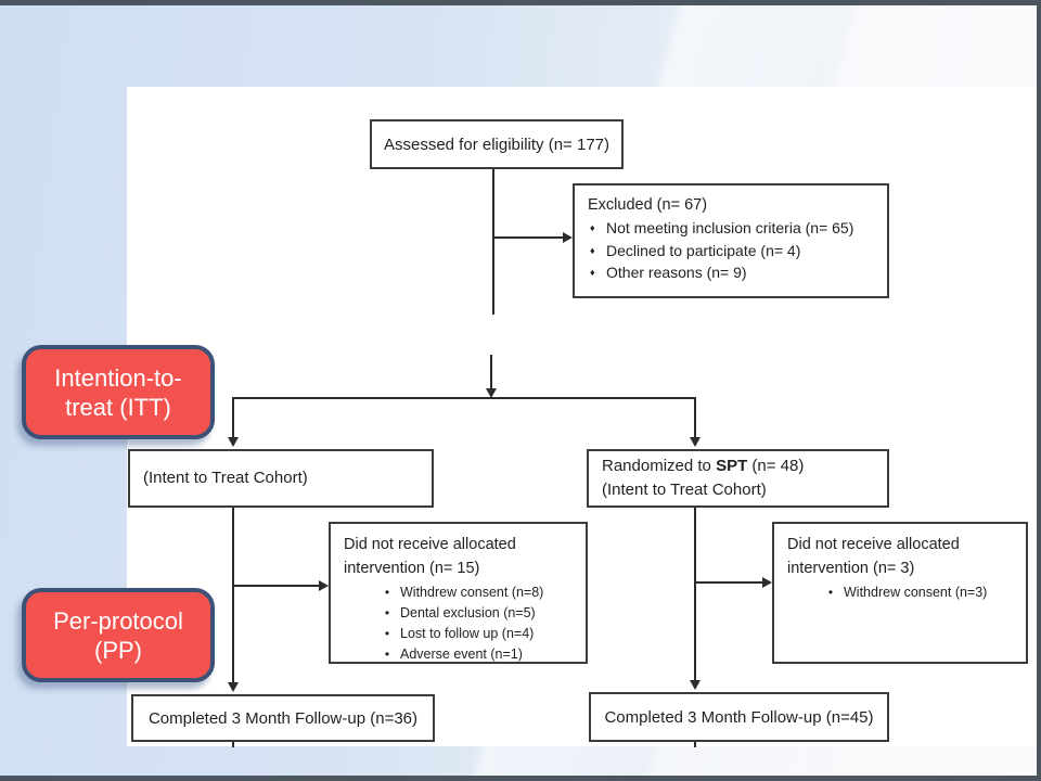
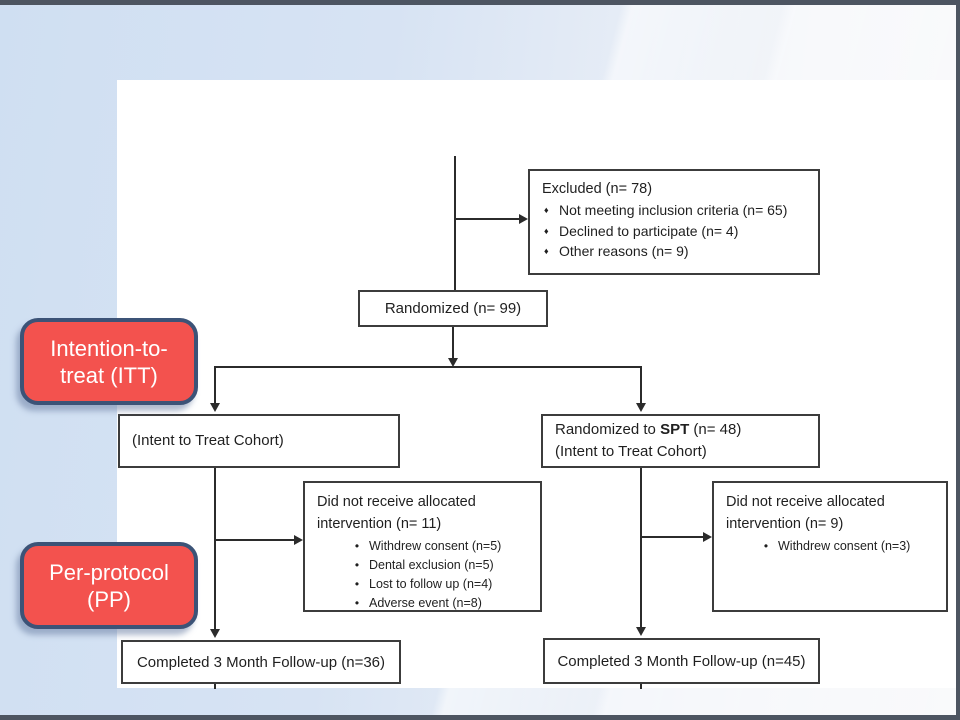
- Assessed for eligibility (n= 177)
- Excluded (n= 67)
+ Excluded (n= 78)
  ♦
  Not meeting inclusion criteria (n= 65)
  ♦
  Declined to participate (n= 4)
  ♦
  Other reasons (n= 9)
+ Randomized (n= 99)
  (Intent to Treat Cohort)
  Randomized to SPT (n= 48)
  (Intent to Treat Cohort)
  Did not receive allocated
- intervention (n= 15)
+ intervention (n= 11)
  •
- Withdrew consent (n=8)
+ Withdrew consent (n=5)
  •
  Dental exclusion (n=5)
  •
  Lost to follow up (n=4)
  •
- Adverse event (n=1)
+ Adverse event (n=8)
  Did not receive allocated
- intervention (n= 3)
+ intervention (n= 9)
  •
  Withdrew consent (n=3)
  Completed 3 Month Follow-up (n=36)
  Completed 3 Month Follow-up (n=45)
  Intention-to-treat (ITT)
  Per-protocol (PP)
